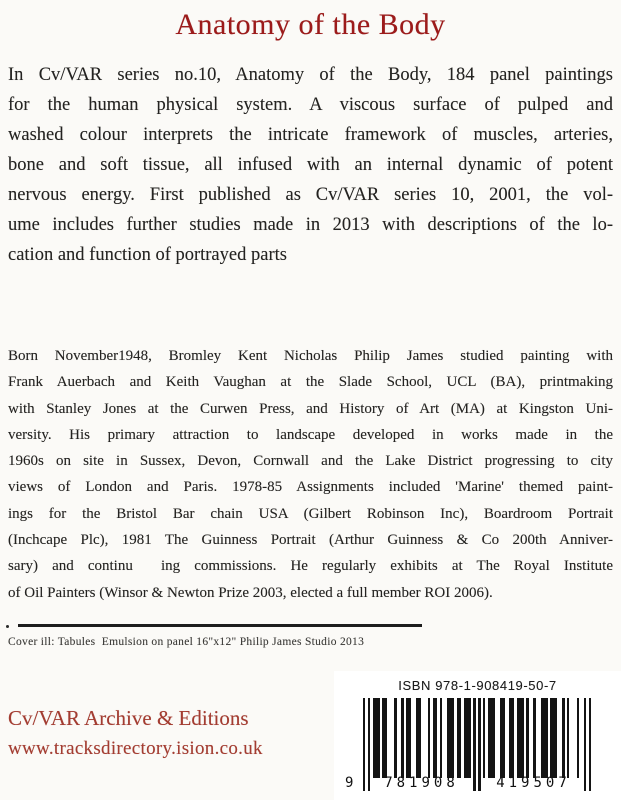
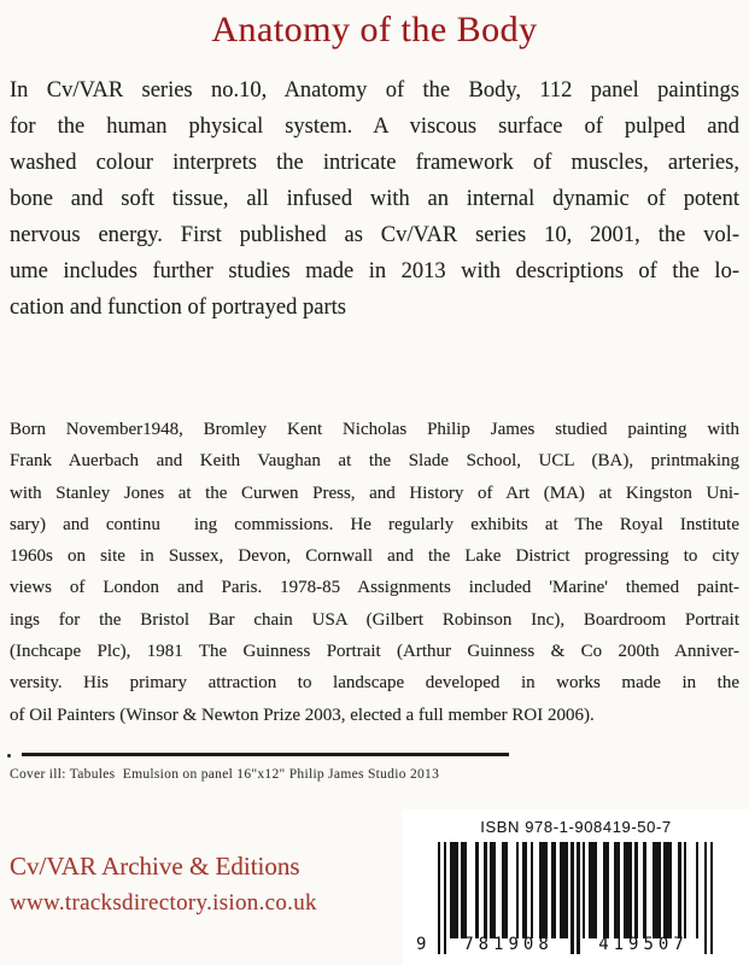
  Anatomy of the Body
- In Cv/VAR series no.10, Anatomy of the Body, 184 panel paintings
+ In Cv/VAR series no.10, Anatomy of the Body, 112 panel paintings
  for the human physical system. A viscous surface of pulped and
  washed colour interprets the intricate framework of muscles, arteries,
  bone and soft tissue, all infused with an internal dynamic of potent
  nervous energy. First published as Cv/VAR series 10, 2001, the vol-
  ume includes further studies made in 2013 with descriptions of the lo-
  cation and function of portrayed parts
  Born November1948, Bromley Kent Nicholas Philip James studied painting with
  Frank Auerbach and Keith Vaughan at the Slade School, UCL (BA), printmaking
  with Stanley Jones at the Curwen Press, and History of Art (MA) at Kingston Uni-
- versity. His primary attraction to landscape developed in works made in the
+ sary) and continu ing commissions. He regularly exhibits at The Royal Institute
  1960s on site in Sussex, Devon, Cornwall and the Lake District progressing to city
  views of London and Paris. 1978-85 Assignments included 'Marine' themed paint-
  ings for the Bristol Bar chain USA (Gilbert Robinson Inc), Boardroom Portrait
  (Inchcape Plc), 1981 The Guinness Portrait (Arthur Guinness & Co 200th Anniver-
- sary) and continu ing commissions. He regularly exhibits at The Royal Institute
+ versity. His primary attraction to landscape developed in works made in the
  of Oil Painters (Winsor & Newton Prize 2003, elected a full member ROI 2006).
  Cover ill: Tabules Emulsion on panel 16"x12" Philip James Studio 2013
  Cv/VAR Archive & Editions
  www.tracksdirectory.ision.co.uk
  ISBN 978-1-908419-50-7
  9
  781908
  419507
